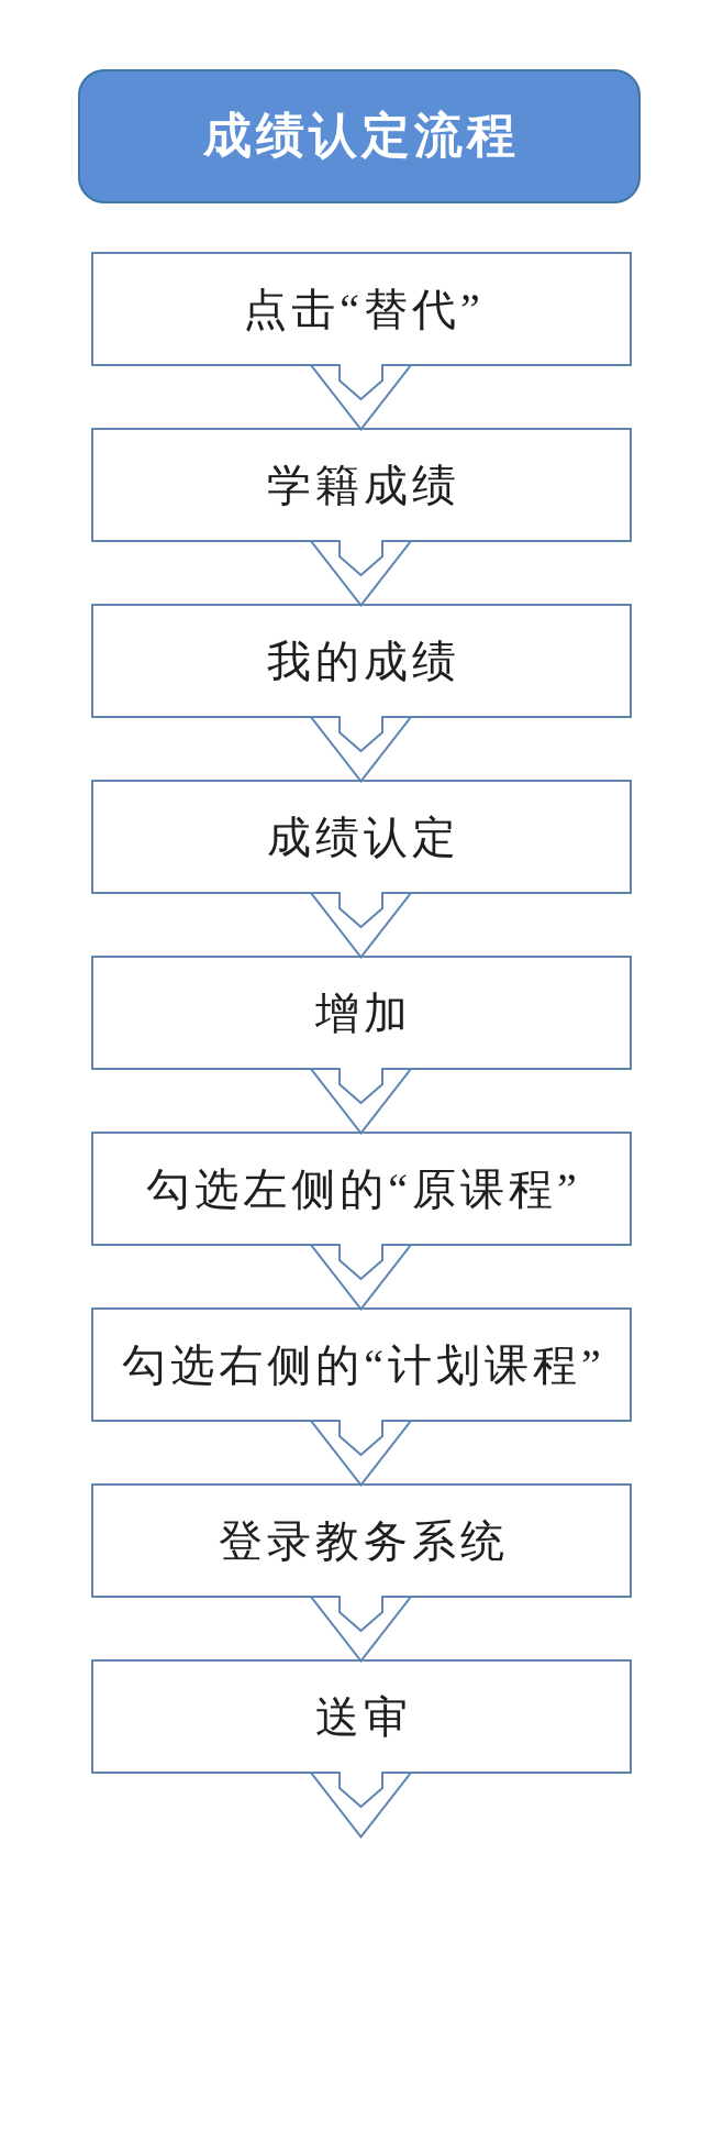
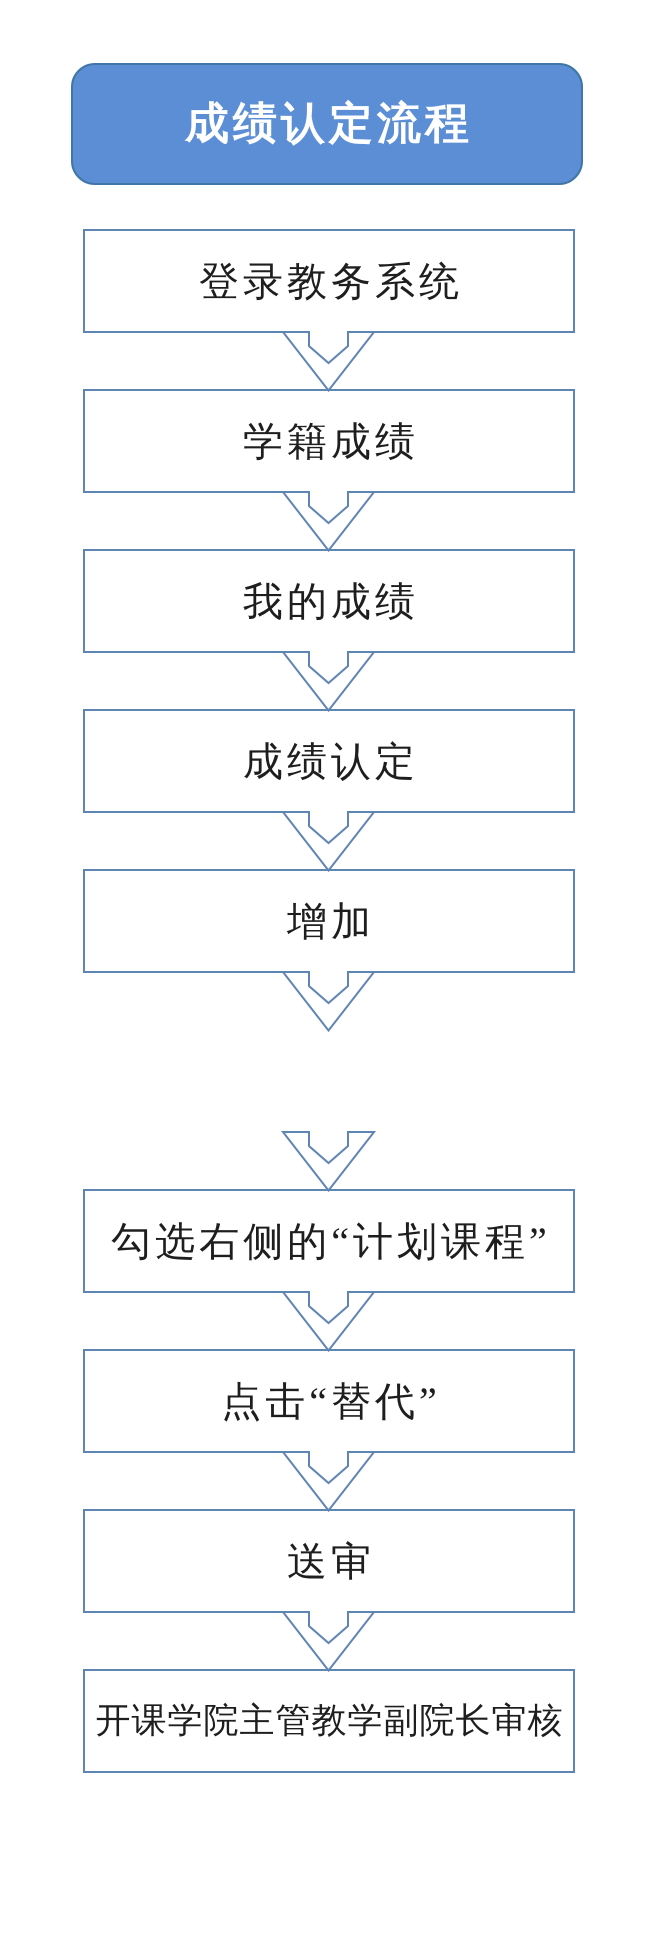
  成绩认定流程
- 点击“替代”
+ 登录教务系统
  学籍成绩
  我的成绩
  成绩认定
  增加
- 勾选左侧的“原课程”
  勾选右侧的“计划课程”
- 登录教务系统
+ 点击“替代”
  送审
+ 开课学院主管教学副院长审核
